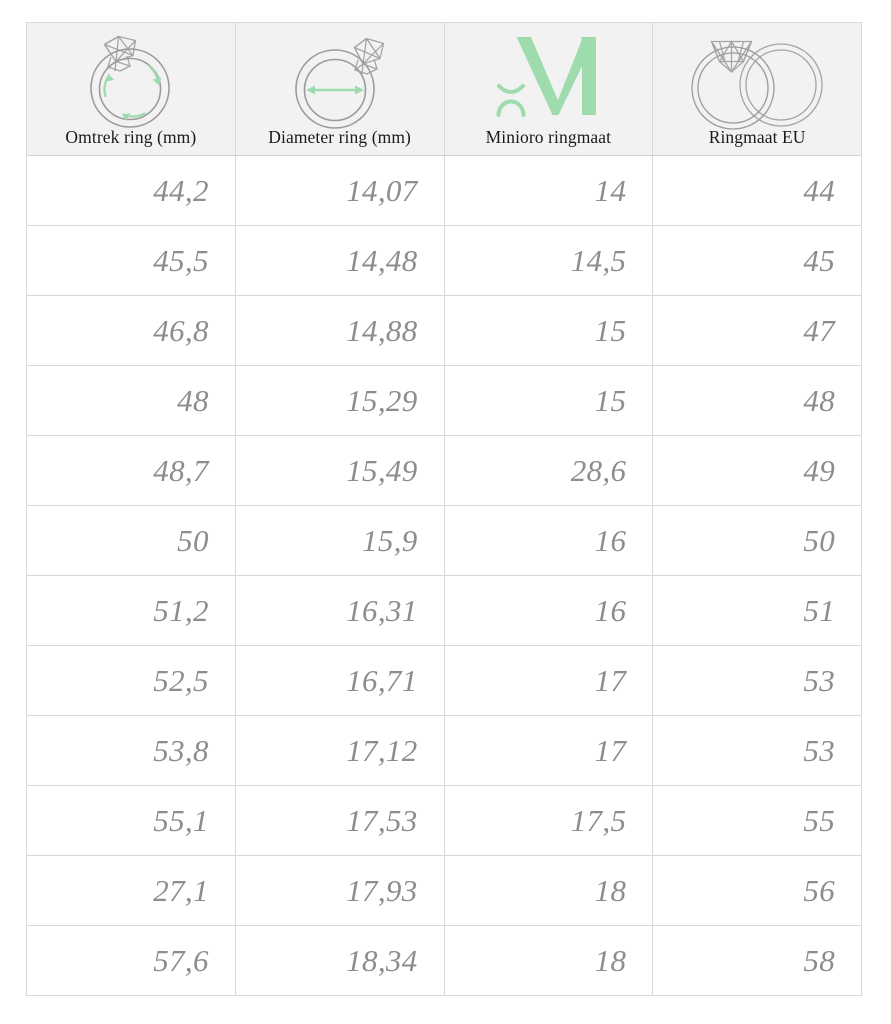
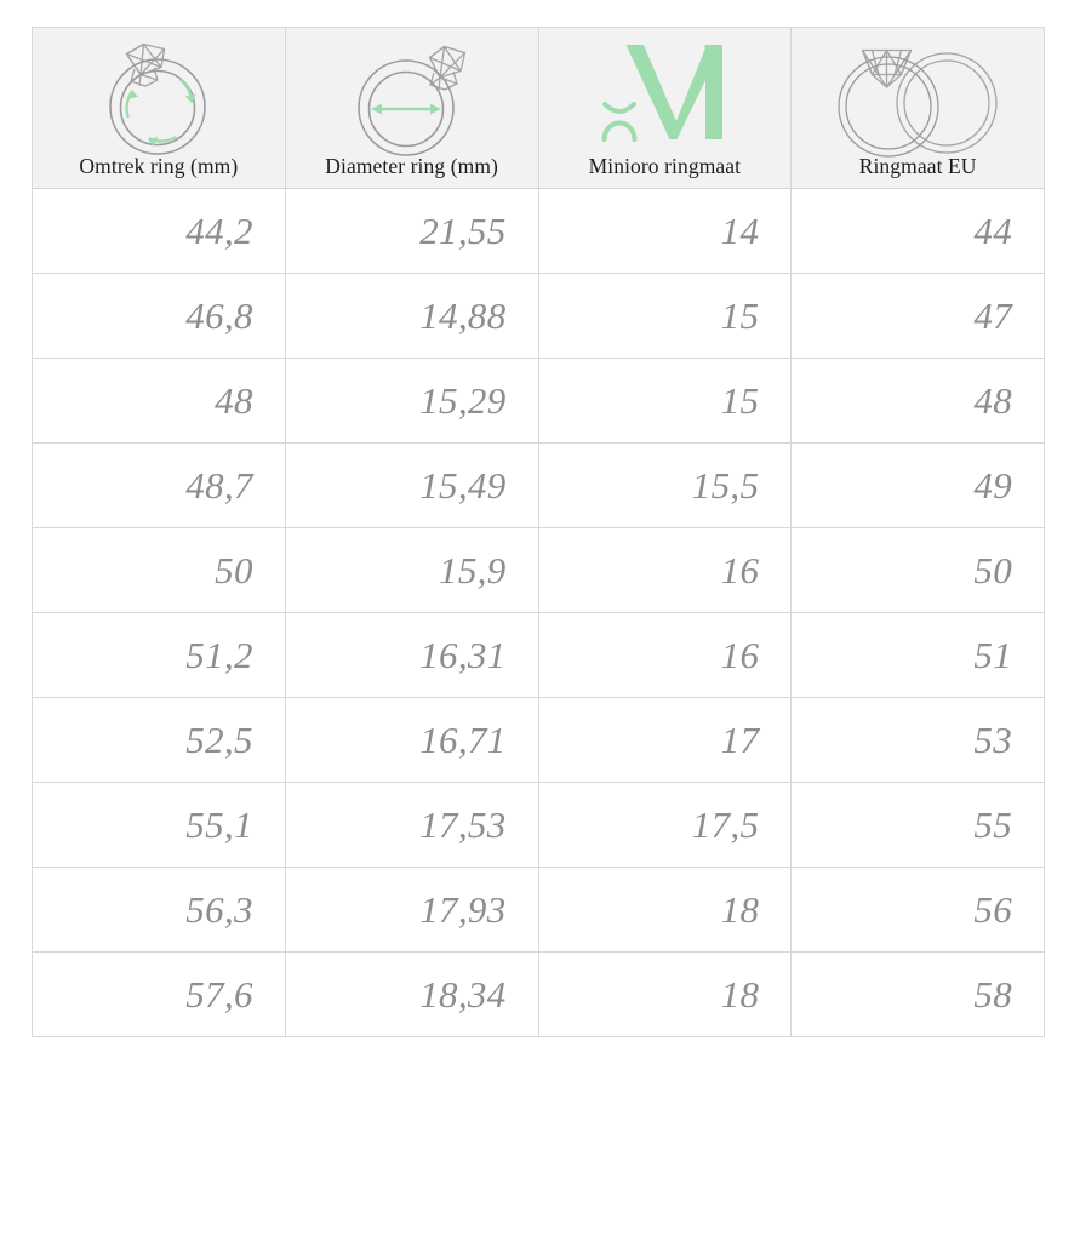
  Omtrek ring (mm)	Diameter ring (mm)	Minioro ringmaat	Ringmaat EU
- 44,2	14,07	14	44
+ 44,2	21,55	14	44
- 45,5	14,48	14,5	45
  46,8	14,88	15	47
  48	15,29	15	48
- 48,7	15,49	28,6	49
+ 48,7	15,49	15,5	49
  50	15,9	16	50
  51,2	16,31	16	51
  52,5	16,71	17	53
- 53,8	17,12	17	53
  55,1	17,53	17,5	55
- 27,1	17,93	18	56
+ 56,3	17,93	18	56
  57,6	18,34	18	58
